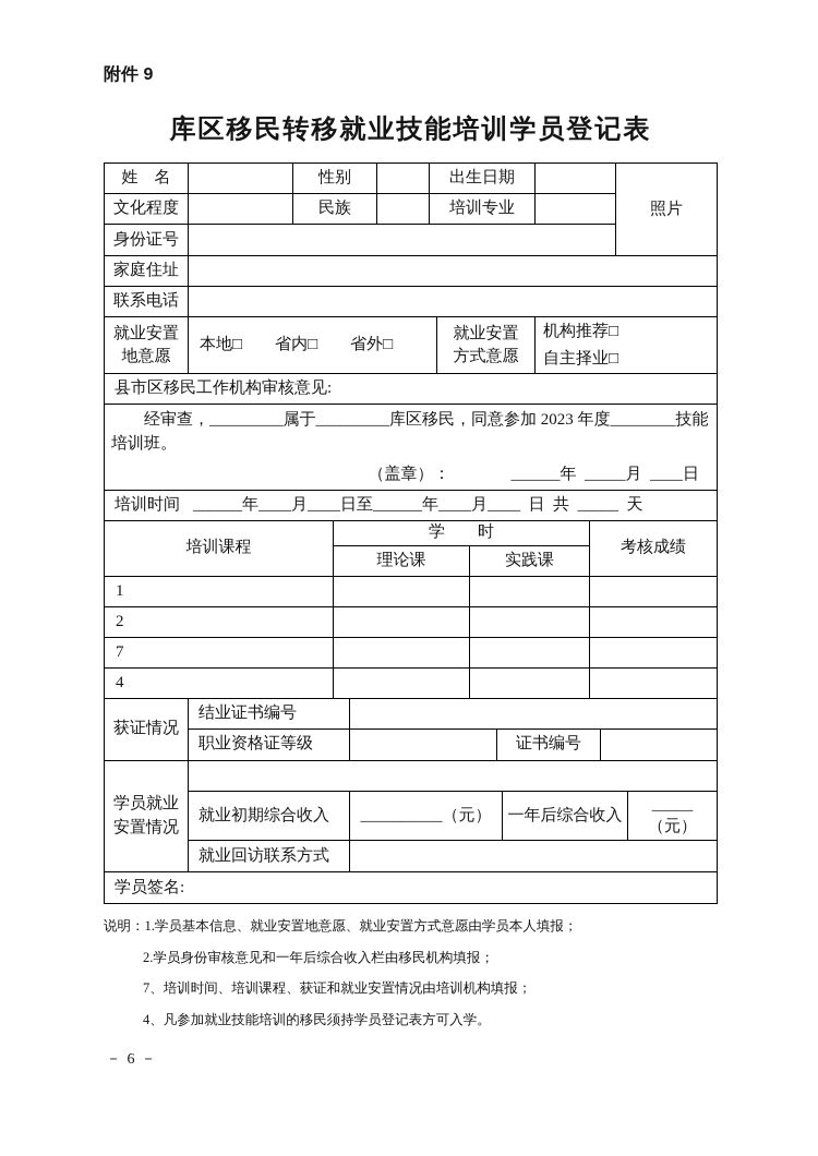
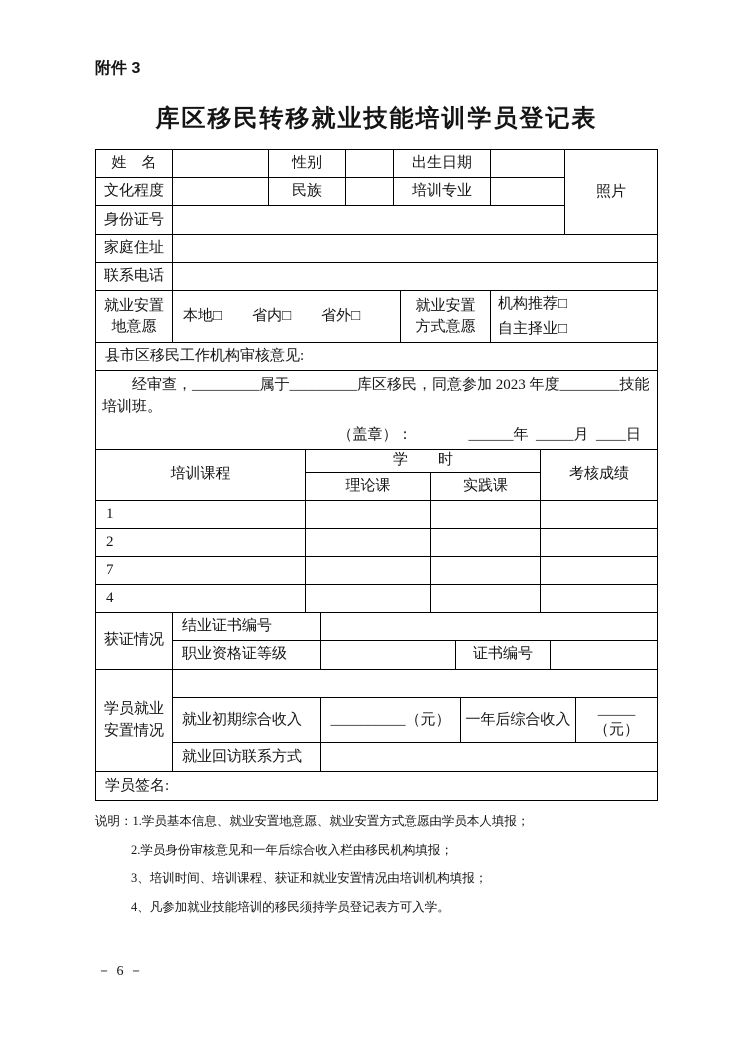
- 附件 9
+ 附件 3
  库区移民转移就业技能培训学员登记表
  姓 名
  性别
  出生日期
  文化程度
  民族
  培训专业
  身份证号
  照片
  家庭住址
  联系电话
  就业安置
  地意愿
  本地□
  省内□
  省外□
  就业安置
  方式意愿
  机构推荐□
  自主择业□
  县市区移民工作机构审核意见:
  经审查，_________属于_________库区移民，同意参加 2023 年度________技能培训班。
  （盖章）：
  ______年 _____月 ____日
- 培训时间
- ______年____月____日至______年____月____ 日 共 _____ 天
  培训课程
  学 时
  理论课
  实践课
  考核成绩
  1
  2
  7
  4
  获证情况
  结业证书编号
  职业资格证等级
  证书编号
  学员就业
  安置情况
  就业初期综合收入
  __________（元）
  一年后综合收入
  _____（元）
  就业回访联系方式
  学员签名:
  说明：1.学员基本信息、就业安置地意愿、就业安置方式意愿由学员本人填报；
  2.学员身份审核意见和一年后综合收入栏由移民机构填报；
- 7、培训时间、培训课程、获证和就业安置情况由培训机构填报；
+ 3、培训时间、培训课程、获证和就业安置情况由培训机构填报；
  4、凡参加就业技能培训的移民须持学员登记表方可入学。
  － 6 －
